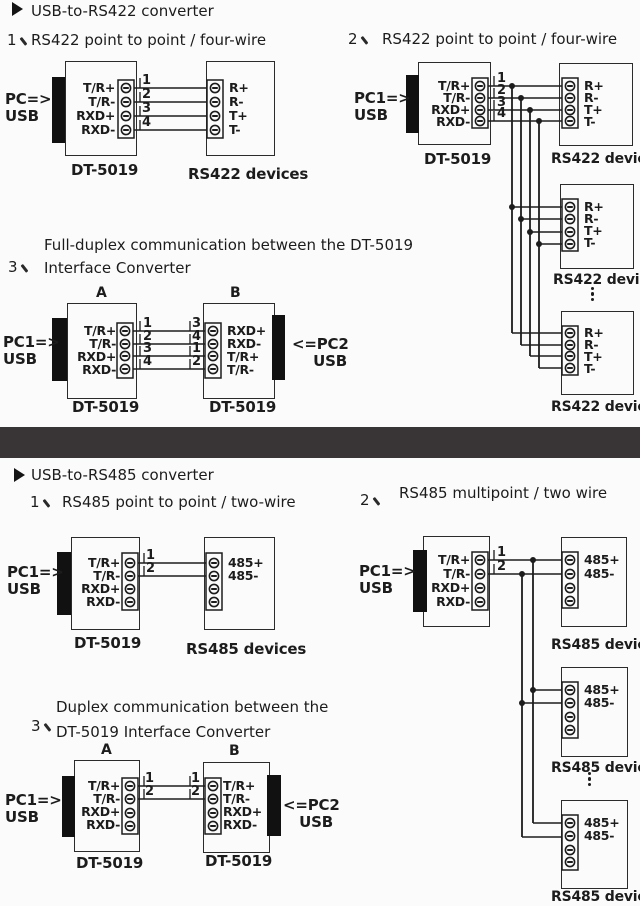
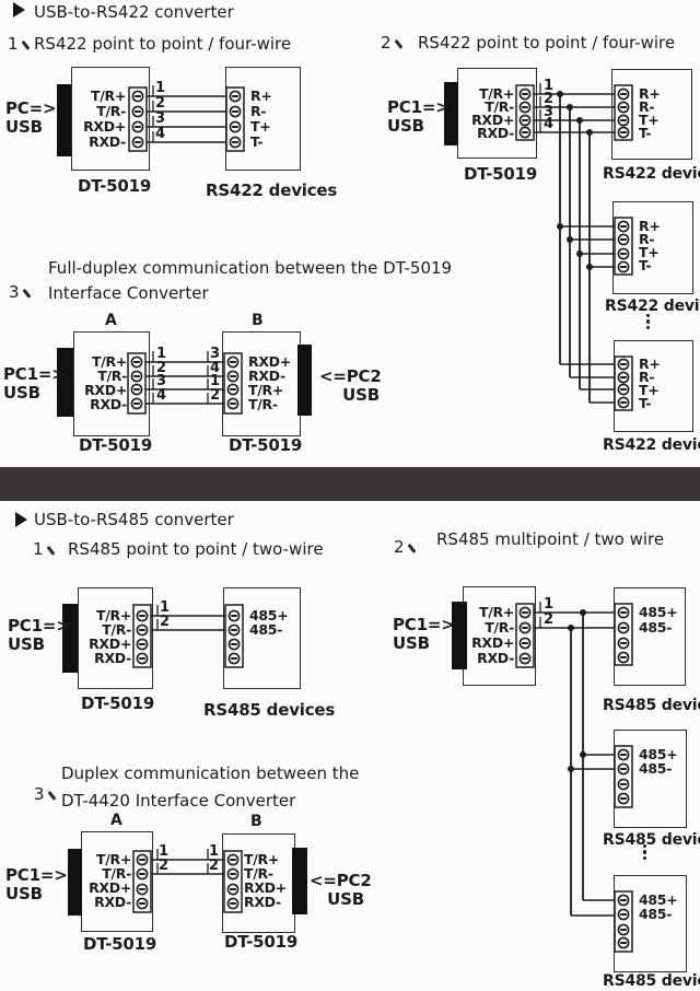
  USB-to-RS422 converter
  1
  RS422 point to point / four-wire
  PC=>
  USB
  T/R+
  T/R-
  RXD+
  RXD-
  R+
  R-
  T+
  T-
  DT-5019
  RS422 devices
  2
  RS422 point to point / four-wire
  PC1=>
  USB
  T/R+
  T/R-
  RXD+
  RXD-
  R+
  R-
  T+
  T-
  R+
  R-
  T+
  T-
  R+
  R-
  T+
  T-
  DT-5019
  RS422 devi
  RS422 devi
  RS422 devi
  Full-duplex communication between the DT-5019
  3
  Interface Converter
  A
  B
  PC1=>
  USB
  <=PC2
  USB
  T/R+
  T/R-
  RXD+
  RXD-
  RXD+
  RXD-
  T/R+
  T/R-
  DT-5019
  DT-5019
  USB-to-RS485 converter
  1
  RS485 point to point / two-wire
  PC1=>
  USB
  T/R+
  T/R-
  RXD+
  RXD-
  485+
  485-
  DT-5019
  RS485 devices
  2
  RS485 multipoint / two wire
  PC1=>
  USB
  T/R+
  T/R-
  RXD+
  RXD-
  485+
  485-
  485+
  485-
  485+
  485-
  RS485 devi
  RS485 devi
  RS485 devi
  Duplex communication between the
  3
- DT-5019 Interface Converter
+ DT-4420 Interface Converter
  A
  B
  PC1=>
  USB
  <=PC2
  USB
  T/R+
  T/R-
  RXD+
  RXD-
  T/R+
  T/R-
  RXD+
  RXD-
  DT-5019
  DT-5019
  1
  2
  3
  4
  1
  2
  3
  4
  1
  2
  3
  4
  3
  4
  1
  2
  1
  2
  1
  2
  1
  2
  1
  2
